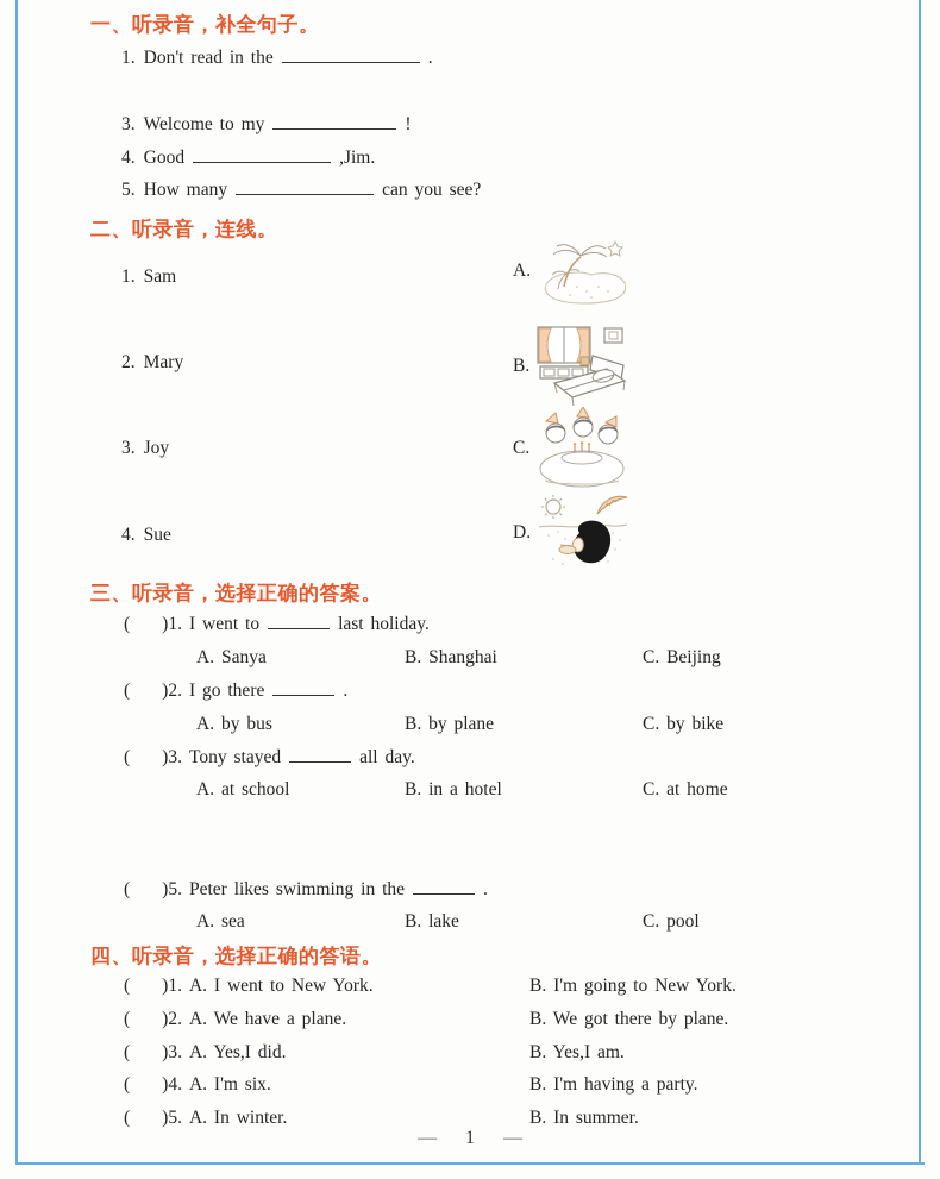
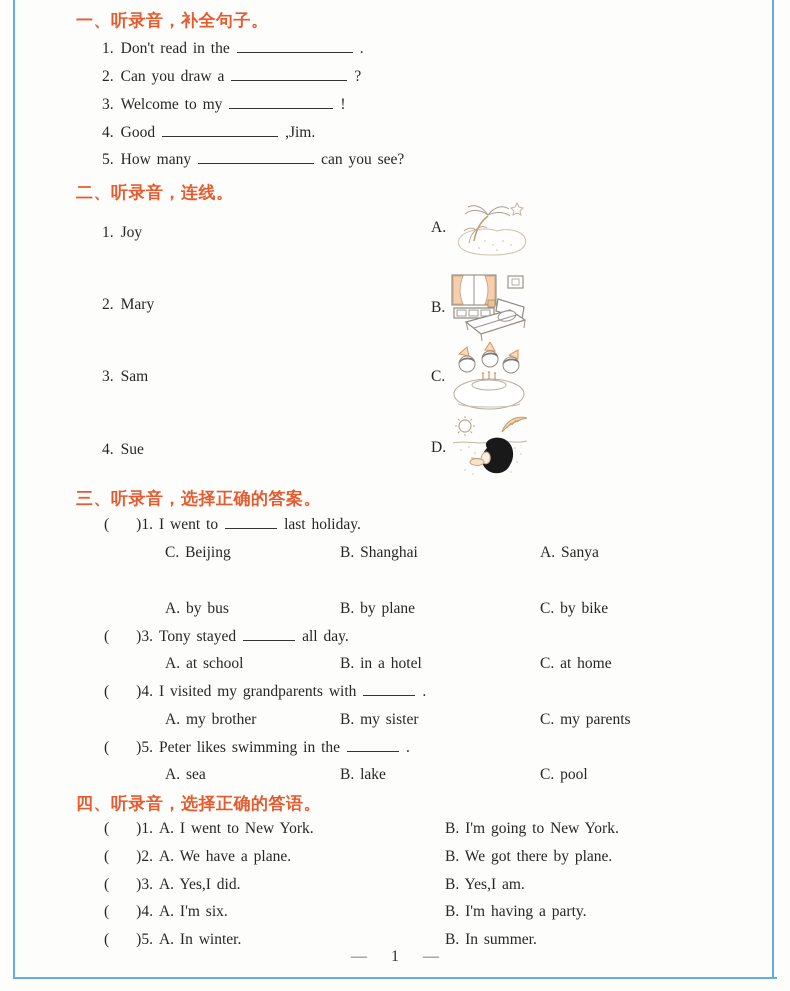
  一、听录音，补全句子。
  1. Don't read in the .
+ 2. Can you draw a ?
  3. Welcome to my !
  4. Good ,Jim.
  5. How many can you see?
  二、听录音，连线。
- 1. Sam
+ 1. Joy
  2. Mary
- 3. Joy
+ 3. Sam
  4. Sue
  A.
  B.
  C.
  D.
  三、听录音，选择正确的答案。
  ( )1. I went to last holiday.
- A. Sanya
+ C. Beijing
  B. Shanghai
- C. Beijing
+ A. Sanya
- ( )2. I go there .
  A. by bus
  B. by plane
  C. by bike
  ( )3. Tony stayed all day.
  A. at school
  B. in a hotel
  C. at home
+ ( )4. I visited my grandparents with .
+ A. my brother
+ B. my sister
+ C. my parents
  ( )5. Peter likes swimming in the .
  A. sea
  B. lake
  C. pool
  四、听录音，选择正确的答语。
  ( )1. A. I went to New York.
  B. I'm going to New York.
  ( )2. A. We have a plane.
  B. We got there by plane.
  ( )3. A. Yes,I did.
  B. Yes,I am.
  ( )4. A. I'm six.
  B. I'm having a party.
  ( )5. A. In winter.
  B. In summer.
  — 1 —
